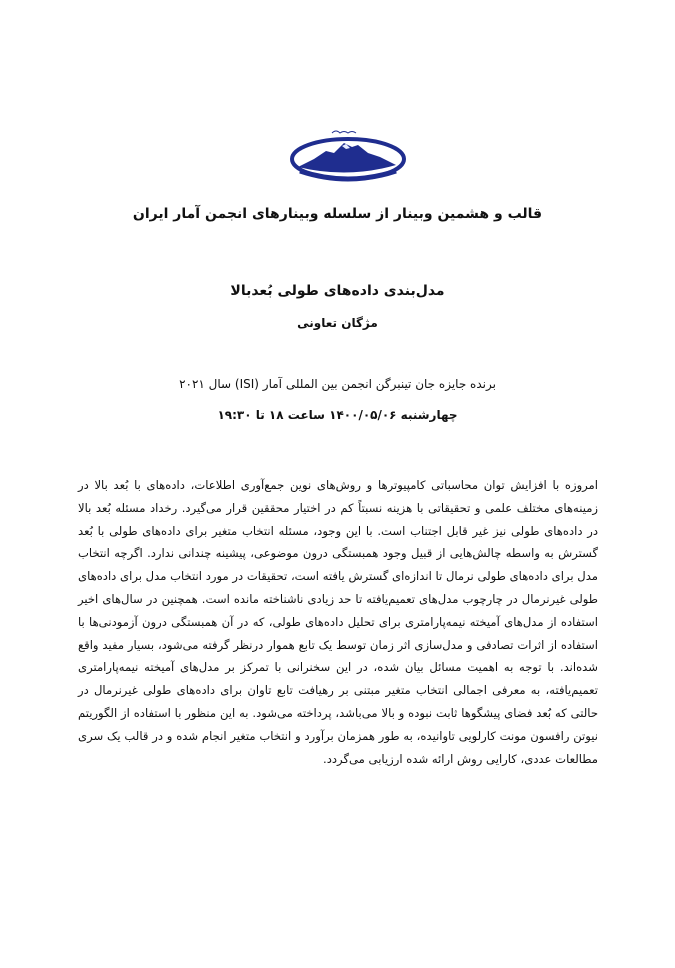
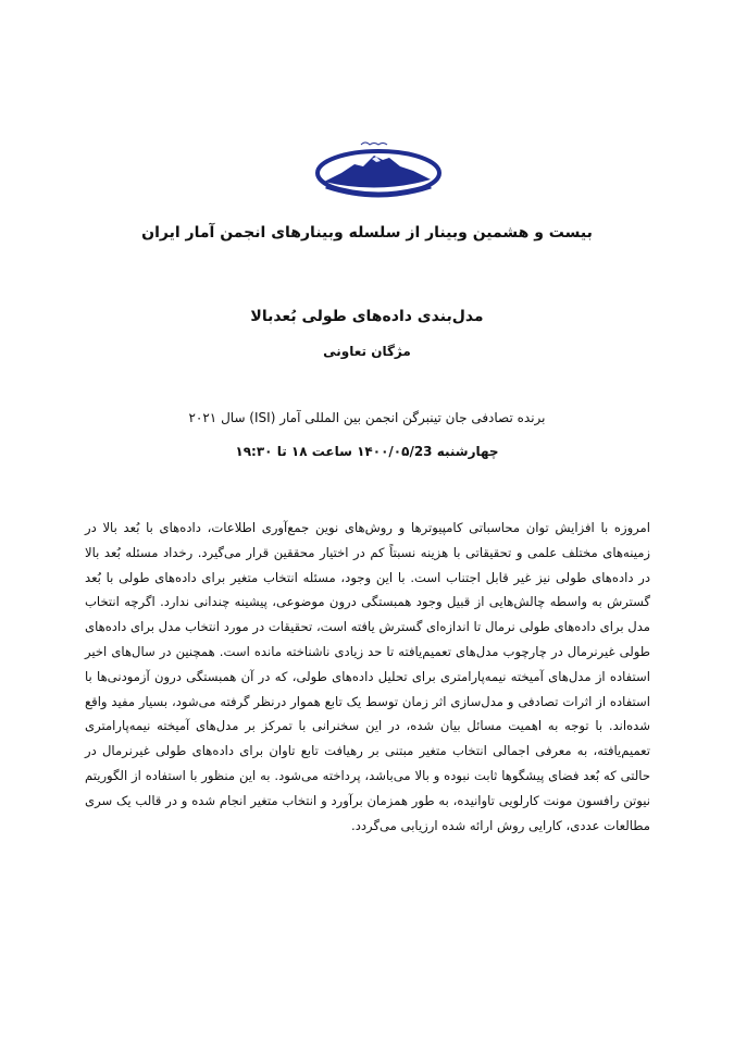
- قالب و هشمین وبینار از سلسله وبینارهای انجمن آمار ایران
+ بیست و هشمین وبینار از سلسله وبینارهای انجمن آمار ایران
  مدل‌بندی داده‌های طولی بُعدبالا
  مژگان تعاونی
- برنده جایزه جان تینبرگن انجمن بین المللی آمار (ISI) سال ۲۰۲۱
+ برنده تصادفی جان تینبرگن انجمن بین المللی آمار (ISI) سال ۲۰۲۱
- چهارشنبه ۱۴۰۰/۰۵/۰۶ ساعت ۱۸ تا ۱۹:۳۰
+ چهارشنبه ۱۴۰۰/۰۵/23 ساعت ۱۸ تا ۱۹:۳۰
  امروزه با افزایش توان محاسباتی کامپیوترها و روش‌های نوین جمع‌آوری اطلاعات، داده‌های با بُعد بالا در زمینه‌های مختلف علمی و تحقیقاتی با هزینه نسبتاً کم در اختیار محققین قرار می‌گیرد. رخداد مسئله بُعد بالا در داده‌های طولی نیز غیر قابل اجتناب است. با این وجود، مسئله انتخاب متغیر برای داده‌های طولی با بُعد گسترش به واسطه چالش‌هایی از قبیل وجود همبستگی درون موضوعی، پیشینه چندانی ندارد. اگرچه انتخاب مدل برای داده‌های طولی نرمال تا اندازه‌ای گسترش یافته است، تحقیقات در مورد انتخاب مدل برای داده‌های طولی غیرنرمال در چارچوب مدل‌های تعمیم‌یافته تا حد زیادی ناشناخته مانده است. همچنین در سال‌های اخیر استفاده از مدل‌های آمیخته نیمه‌پارامتری برای تحلیل داده‌های طولی، که در آن همبستگی درون آزمودنی‌ها با استفاده از اثرات تصادفی و مدل‌سازی اثر زمان توسط یک تابع هموار درنظر گرفته می‌شود، بسیار مفید واقع شده‌اند. با توجه به اهمیت مسائل بیان شده، در این سخنرانی با تمرکز بر مدل‌های آمیخته نیمه‌پارامتری تعمیم‌یافته، به معرفی اجمالی انتخاب متغیر مبتنی بر رهیافت تابع تاوان برای داده‌های طولی غیرنرمال در حالتی که بُعد فضای پیشگوها ثابت نبوده و بالا می‌باشد، پرداخته می‌شود. به این منظور با استفاده از الگوریتم نیوتن رافسون مونت کارلویی تاوانیده، به طور همزمان برآورد و انتخاب متغیر انجام شده و در قالب یک سری مطالعات عددی، کارایی روش ارائه شده ارزیابی می‌گردد.
